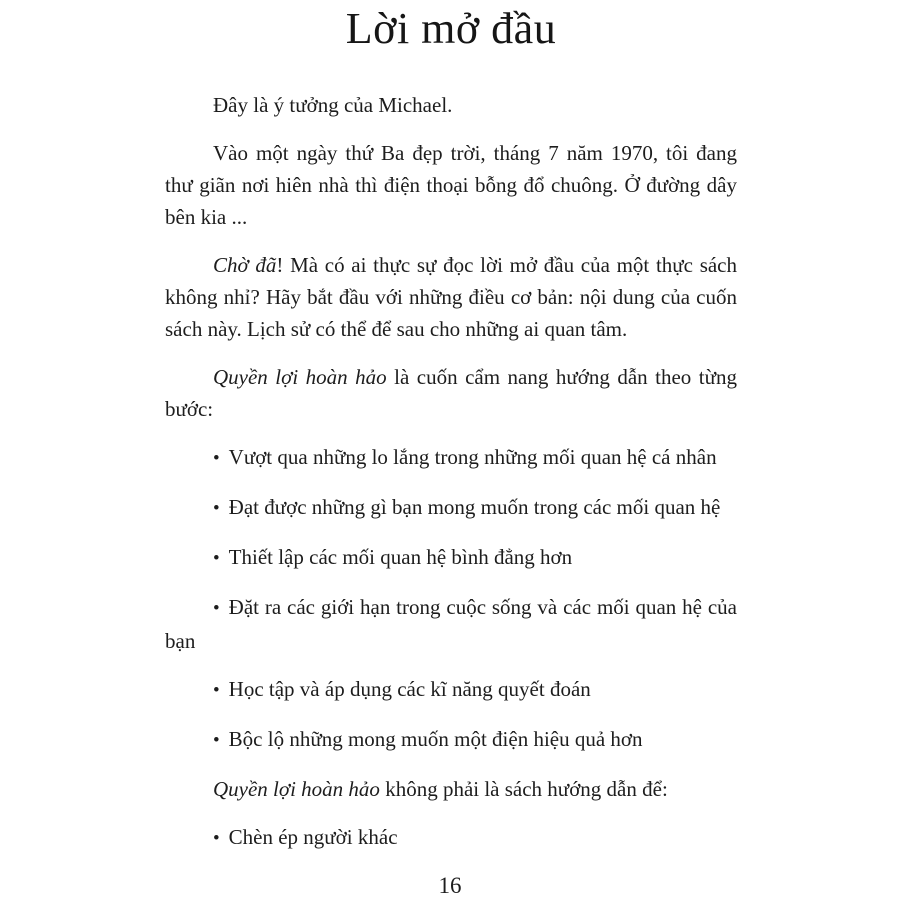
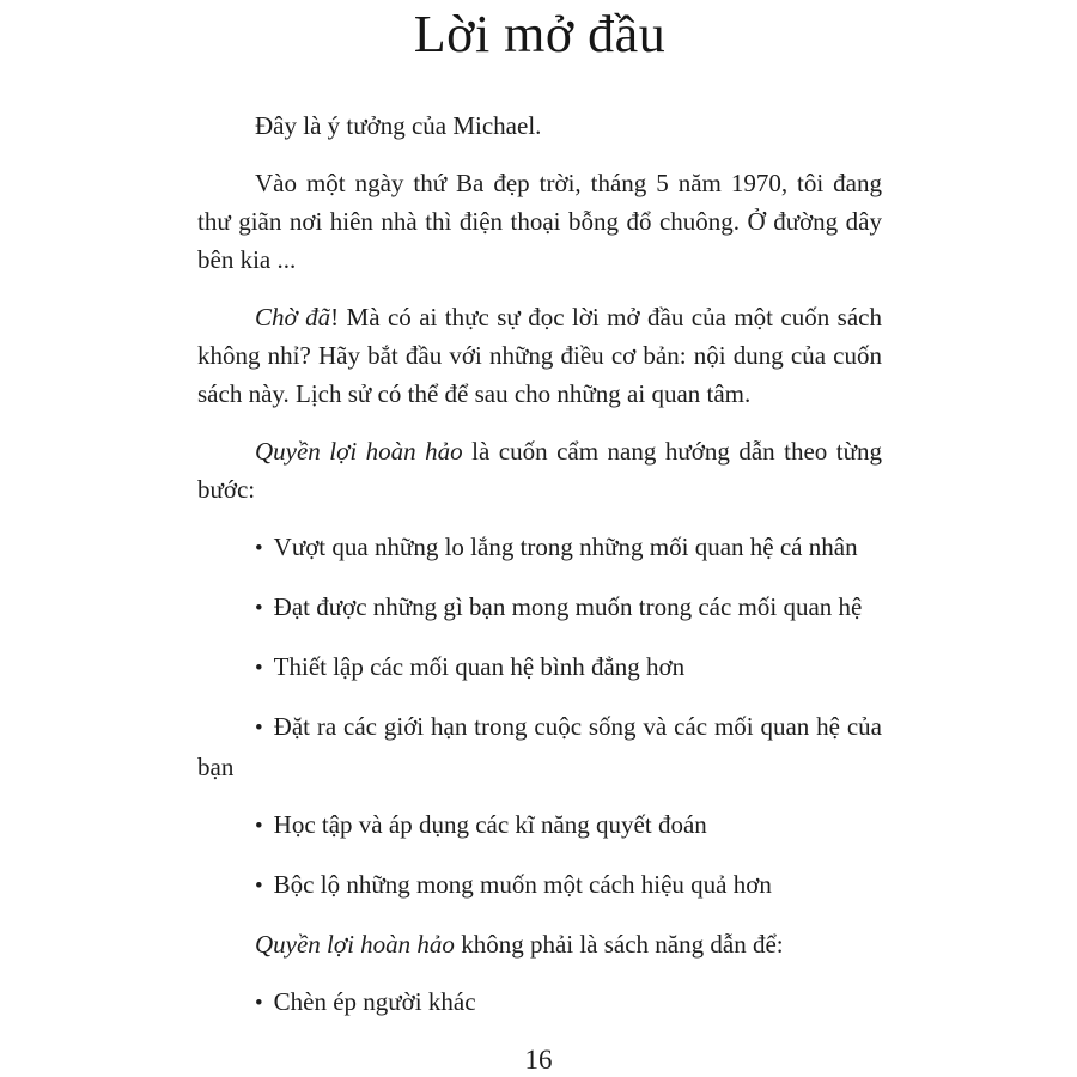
  Lời mở đầu
  Đây là ý tưởng của Michael.
- Vào một ngày thứ Ba đẹp trời, tháng 7 năm 1970, tôi đang thư giãn nơi hiên nhà thì điện thoại bỗng đổ chuông. Ở đường dây bên kia ...
+ Vào một ngày thứ Ba đẹp trời, tháng 5 năm 1970, tôi đang thư giãn nơi hiên nhà thì điện thoại bỗng đổ chuông. Ở đường dây bên kia ...
- Chờ đã! Mà có ai thực sự đọc lời mở đầu của một thực sách không nhỉ? Hãy bắt đầu với những điều cơ bản: nội dung của cuốn sách này. Lịch sử có thể để sau cho những ai quan tâm.
+ Chờ đã! Mà có ai thực sự đọc lời mở đầu của một cuốn sách không nhỉ? Hãy bắt đầu với những điều cơ bản: nội dung của cuốn sách này. Lịch sử có thể để sau cho những ai quan tâm.
  Quyền lợi hoàn hảo là cuốn cẩm nang hướng dẫn theo từng bước:
  • Vượt qua những lo lắng trong những mối quan hệ cá nhân
  • Đạt được những gì bạn mong muốn trong các mối quan hệ
  • Thiết lập các mối quan hệ bình đẳng hơn
  • Đặt ra các giới hạn trong cuộc sống và các mối quan hệ của bạn
  • Học tập và áp dụng các kĩ năng quyết đoán
- • Bộc lộ những mong muốn một điện hiệu quả hơn
+ • Bộc lộ những mong muốn một cách hiệu quả hơn
- Quyền lợi hoàn hảo không phải là sách hướng dẫn để:
+ Quyền lợi hoàn hảo không phải là sách năng dẫn để:
  • Chèn ép người khác
  16
